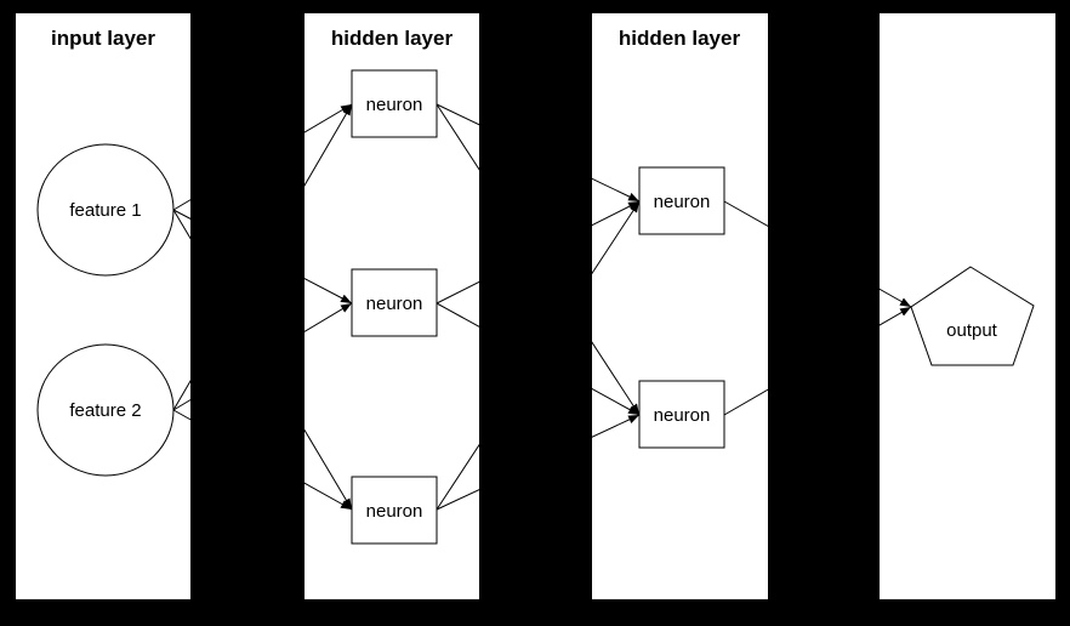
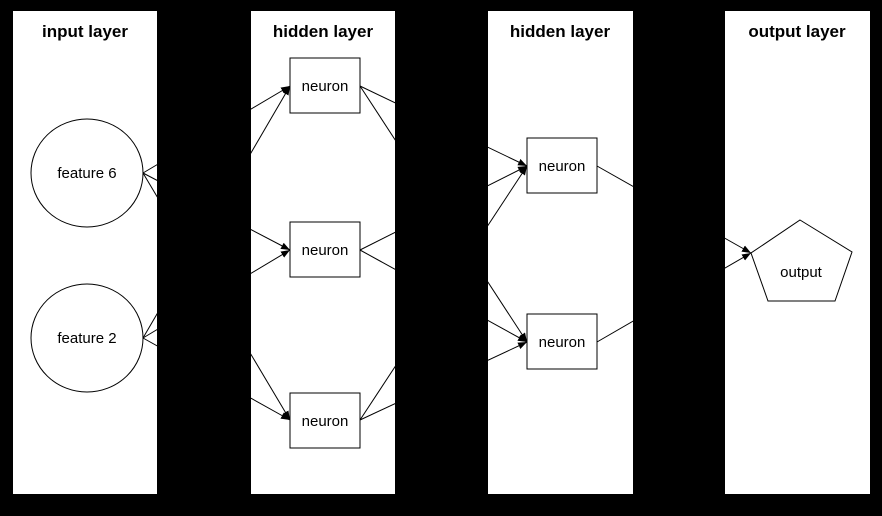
  input layer
  hidden layer
  hidden layer
+ output layer
- feature 1
+ feature 6
  feature 2
  neuron
  neuron
  neuron
  neuron
  neuron
  output
